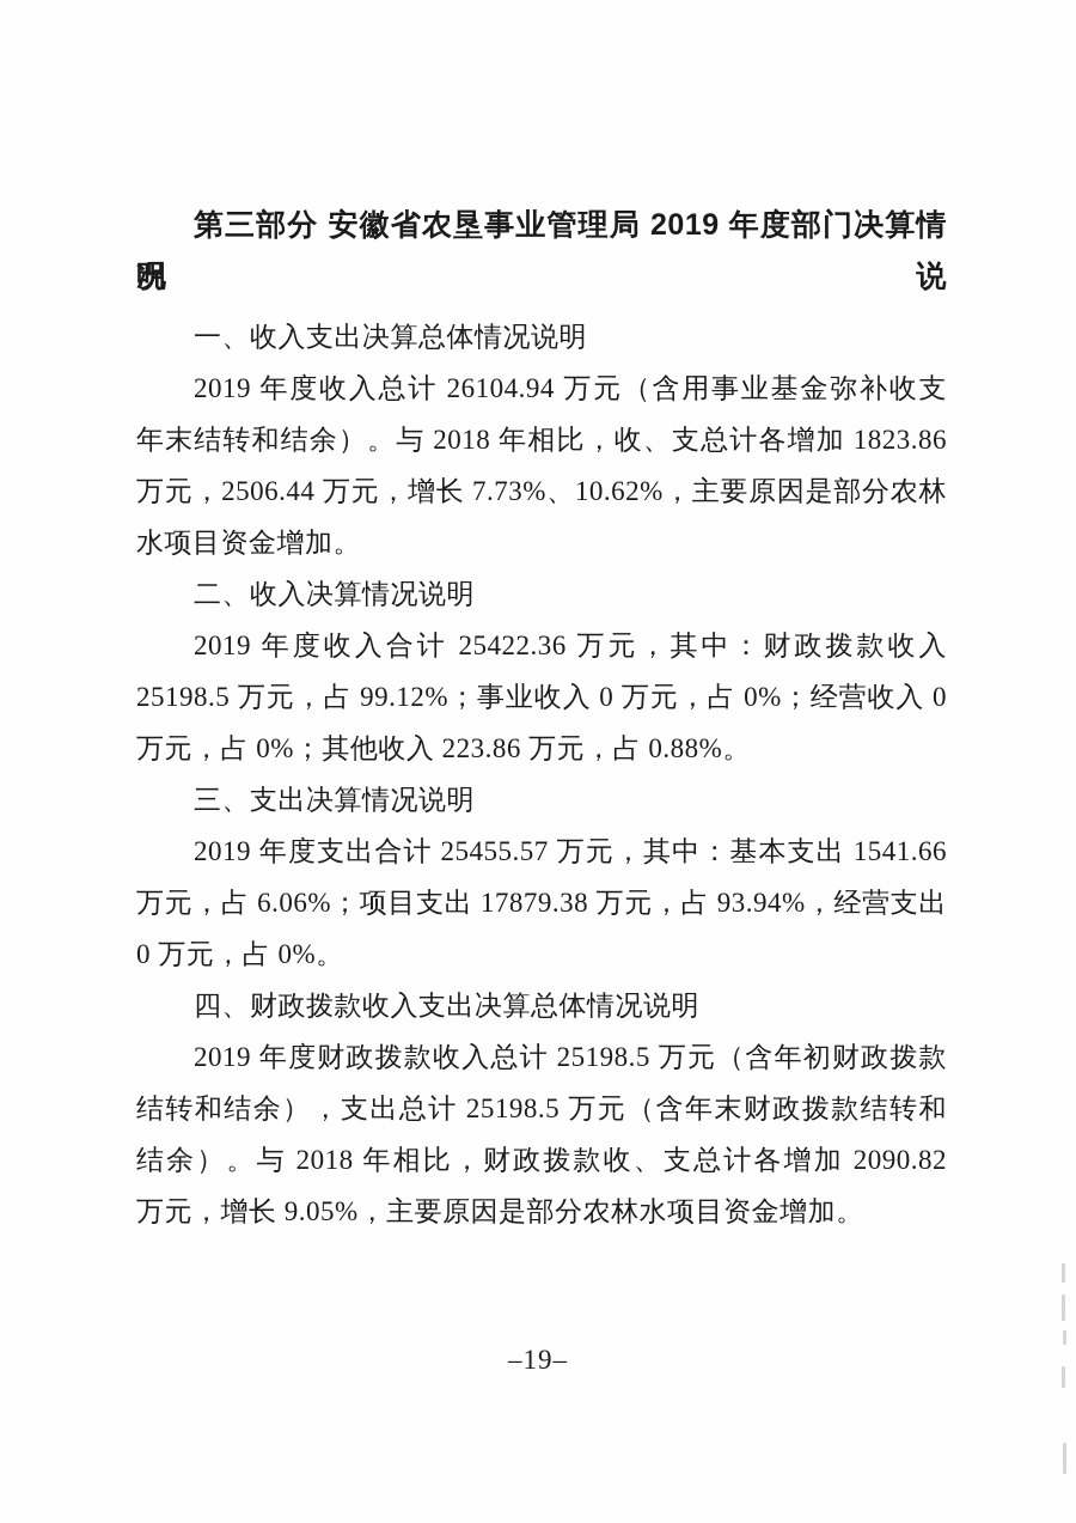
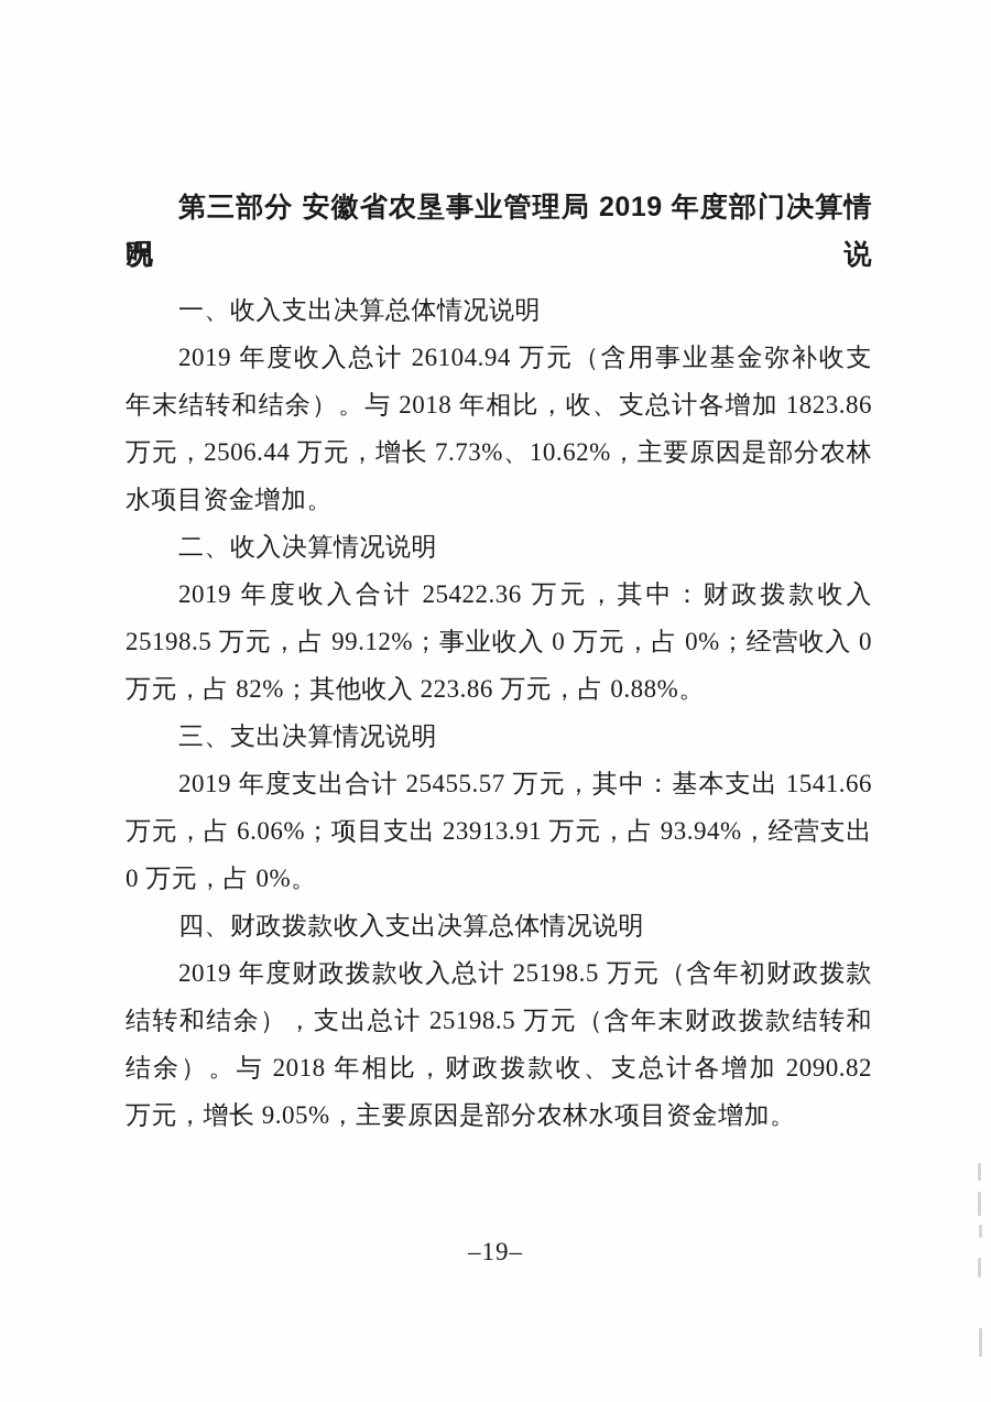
  第三部分 安徽省农垦事业管理局 2019 年度部门决算情况说
  明
  一、收入支出决算总体情况说明
  2019 年度收入总计 26104.94 万元（含用事业基金弥补收支
  年末结转和结余）。与 2018 年相比，收、支总计各增加 1823.86
  万元，2506.44 万元，增长 7.73%、10.62%，主要原因是部分农林
  水项目资金增加。
  二、收入决算情况说明
  2019 年度收入合计 25422.36 万元，其中：财政拨款收入
  25198.5 万元，占 99.12%；事业收入 0 万元，占 0%；经营收入 0
- 万元，占 0%；其他收入 223.86 万元，占 0.88%。
+ 万元，占 82%；其他收入 223.86 万元，占 0.88%。
  三、支出决算情况说明
  2019 年度支出合计 25455.57 万元，其中：基本支出 1541.66
- 万元，占 6.06%；项目支出 17879.38 万元，占 93.94%，经营支出
+ 万元，占 6.06%；项目支出 23913.91 万元，占 93.94%，经营支出
  0 万元，占 0%。
  四、财政拨款收入支出决算总体情况说明
  2019 年度财政拨款收入总计 25198.5 万元（含年初财政拨款
  结转和结余），支出总计 25198.5 万元（含年末财政拨款结转和
  结余）。与 2018 年相比，财政拨款收、支总计各增加 2090.82
  万元，增长 9.05%，主要原因是部分农林水项目资金增加。
  –19–
